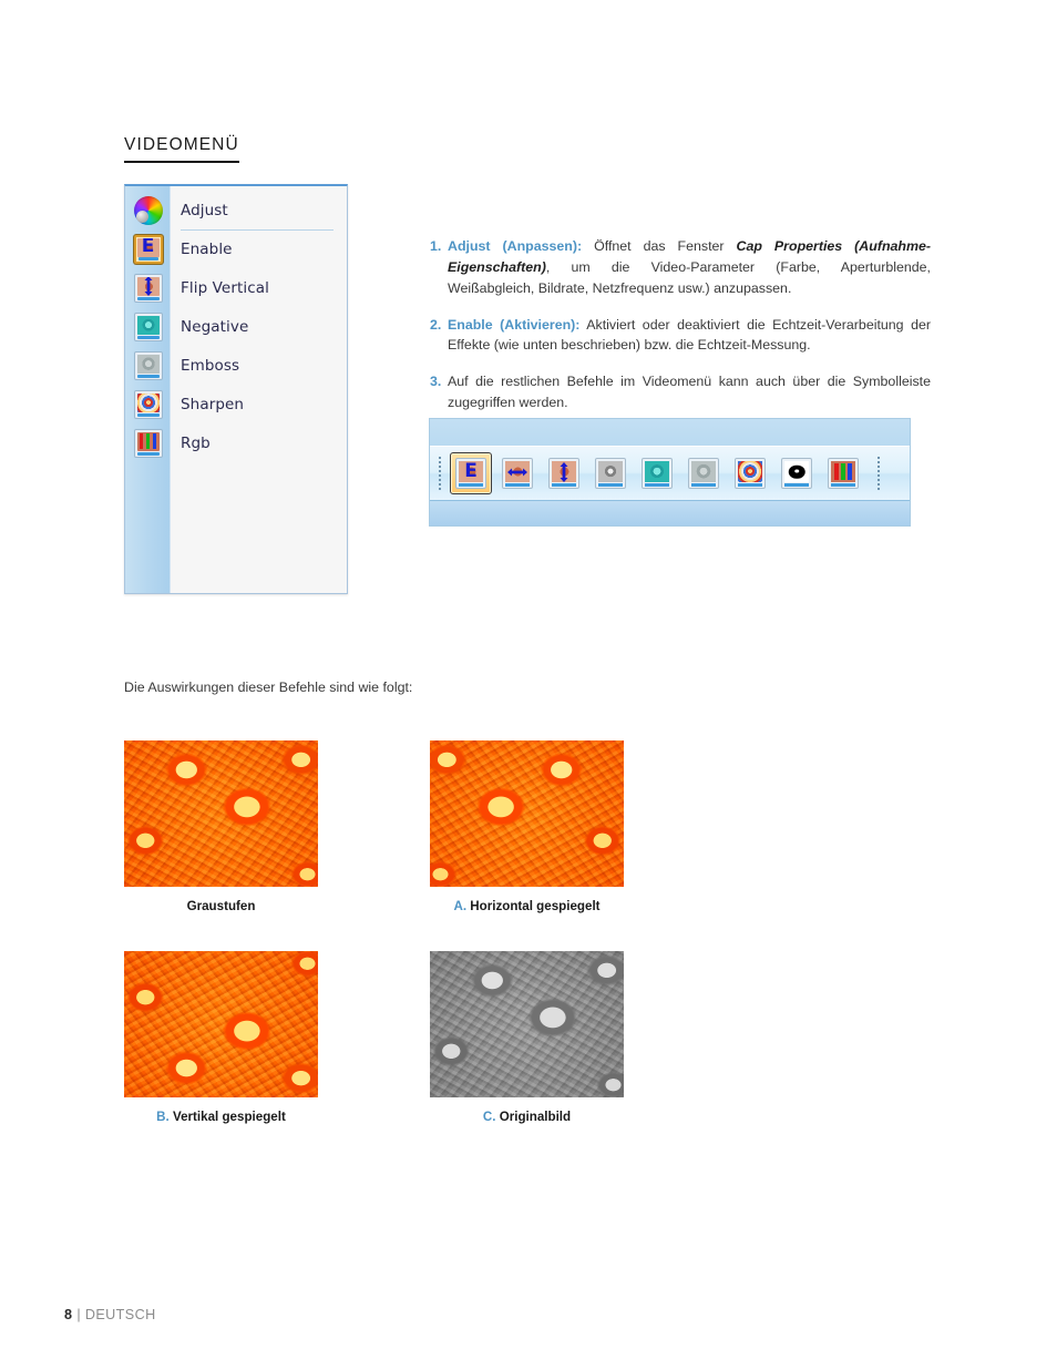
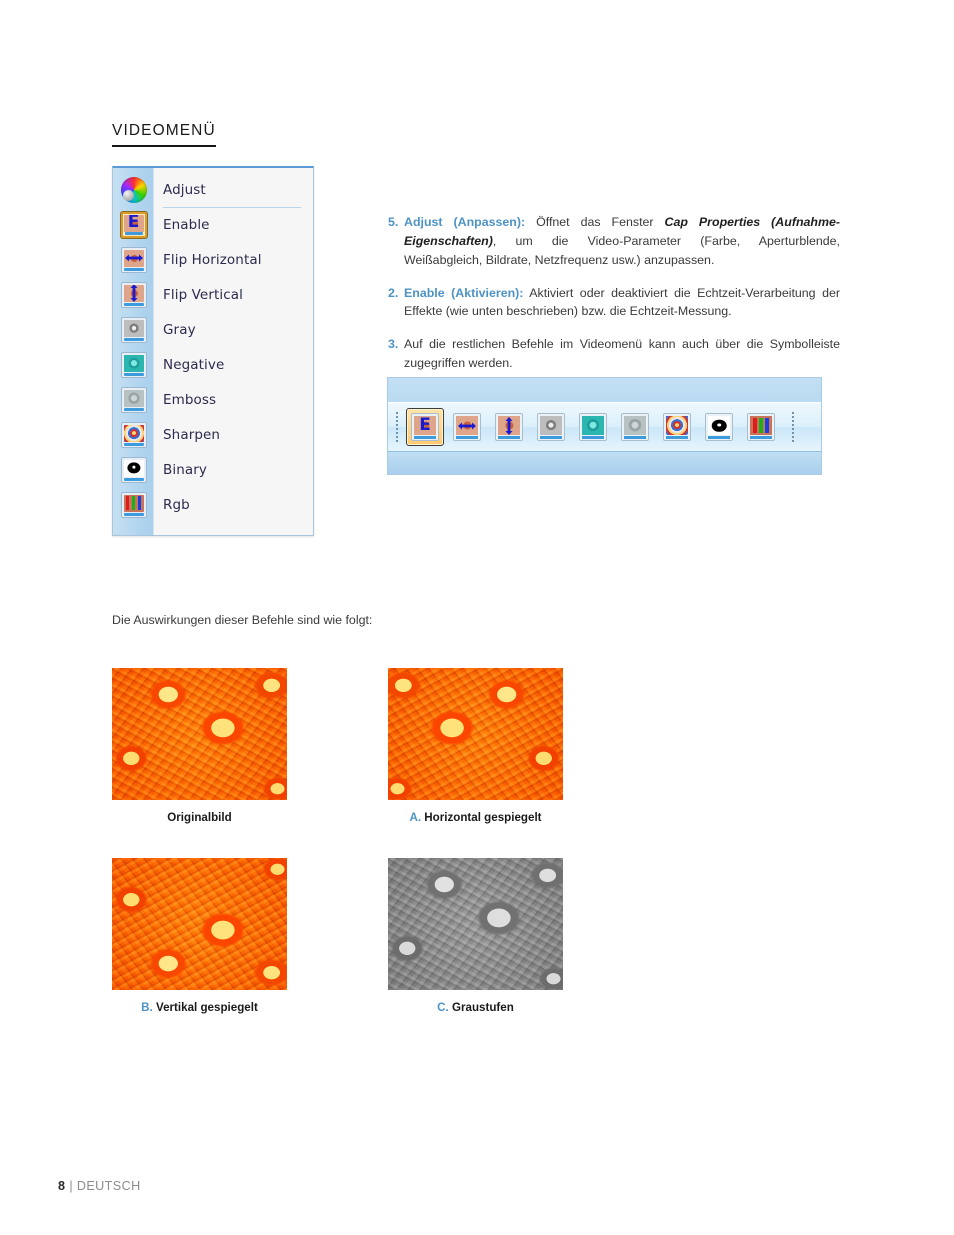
  VIDEOMENÜ
  Adjust
  E
  Enable
+ Flip Horizontal
  Flip Vertical
+ Gray
  Negative
  Emboss
  Sharpen
+ Binary
  Rgb
- 1.
+ 5.
  Adjust (Anpassen): Öffnet das Fenster Cap Properties (Aufnahme-Eigenschaften), um die Video-Parameter (Farbe, Aperturblende, Weißabgleich, Bildrate, Netzfrequenz usw.) anzupassen.
  2.
  Enable (Aktivieren): Aktiviert oder deaktiviert die Echtzeit-Verarbeitung der Effekte (wie unten beschrieben) bzw. die Echtzeit-Messung.
  3.
  Auf die restlichen Befehle im Videomenü kann auch über die Symbolleiste zugegriffen werden.
  E
  Die Auswirkungen dieser Befehle sind wie folgt:
- Graustufen
+ Originalbild
  A. Horizontal gespiegelt
  B. Vertikal gespiegelt
- C. Originalbild
+ C. Graustufen
  8 | DEUTSCH
